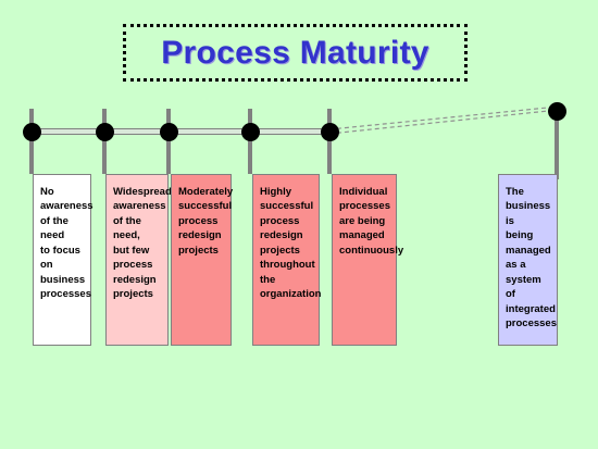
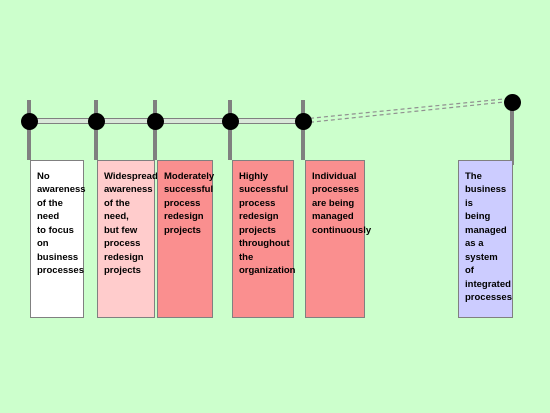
- Process Maturity
  No
  awareness
  of the
  need
  to focus
  on
  business
  processes
  Widespread
  awareness
  of the need,
  but few
  process
  redesign
  projects
  Moderately
  successful
  process
  redesign
  projects
  Highly
  successful
  process
  redesign
  projects
  throughout
  the
  organization
  Individual
  processes
  are being
  managed
  continuously
  The
  business is
  being
  managed
  as a system
  of
  integrated
  processes
